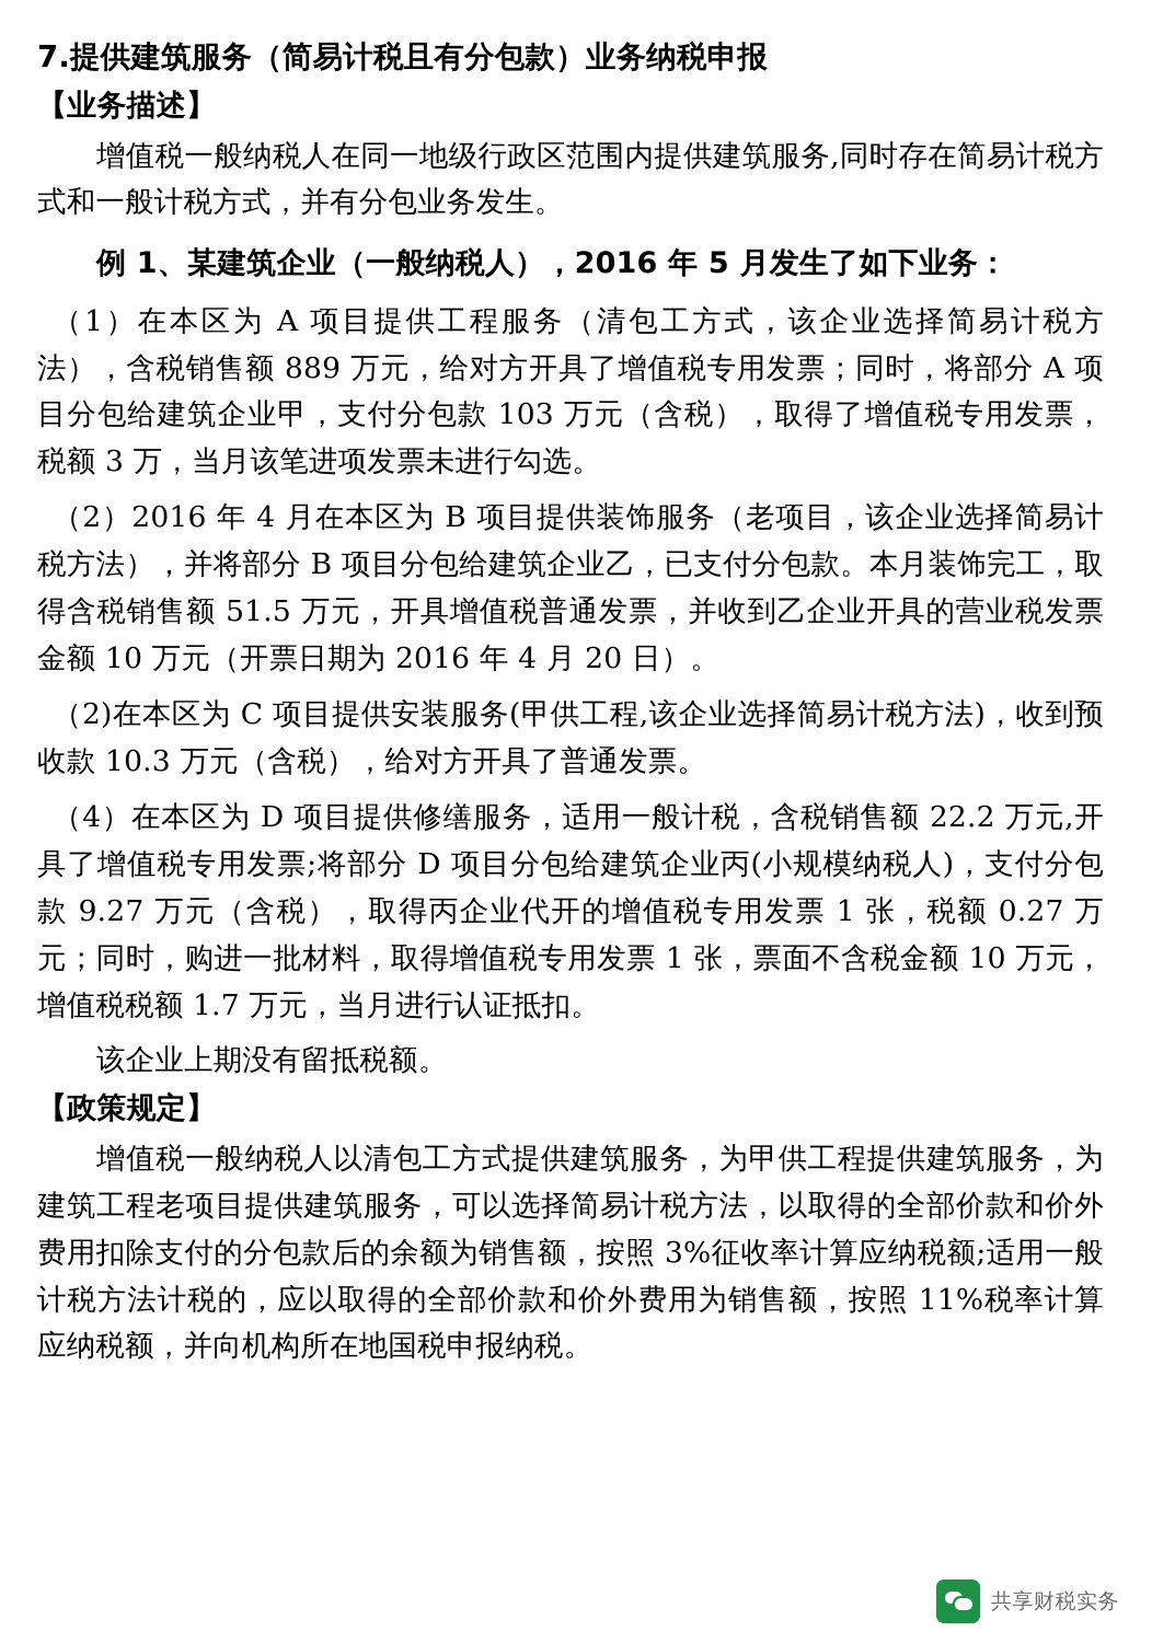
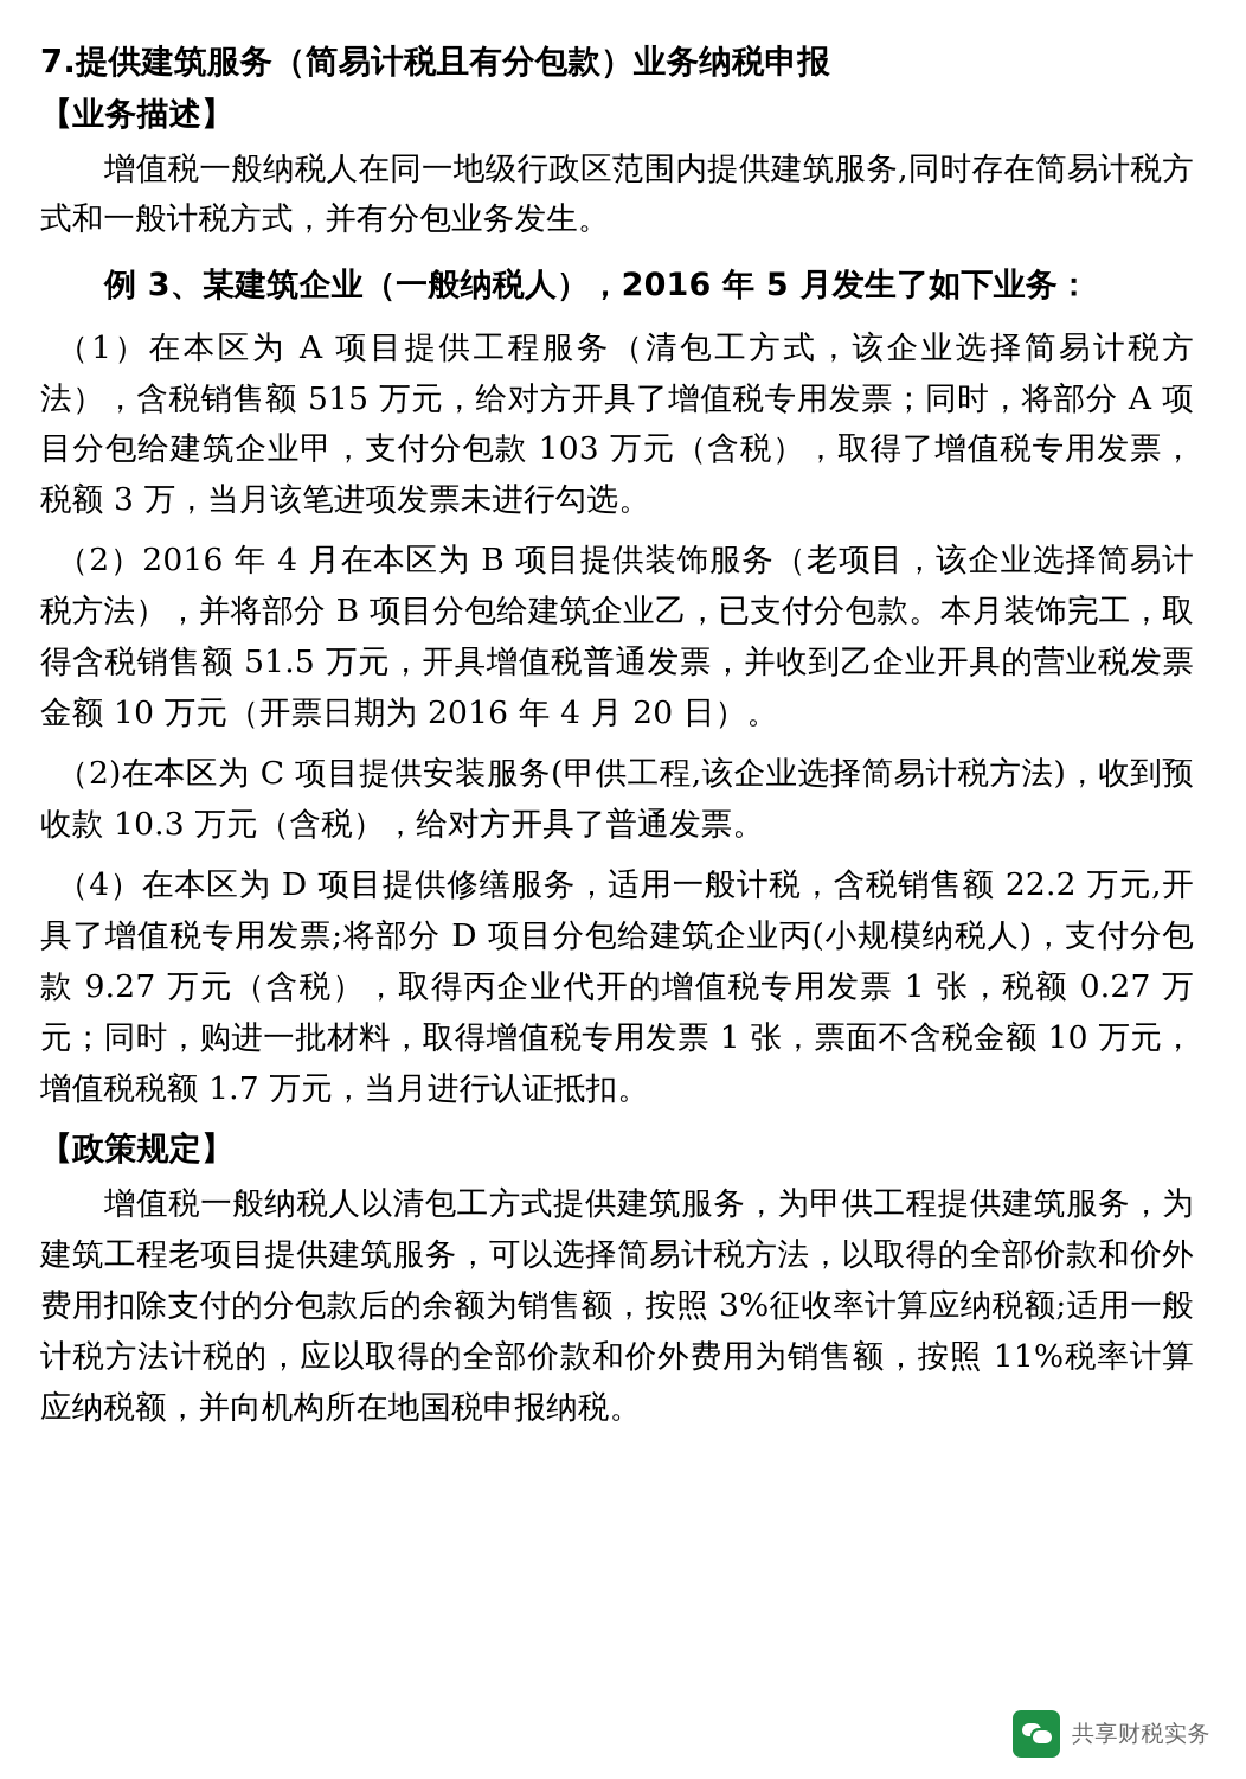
  7.提供建筑服务（简易计税且有分包款）业务纳税申报
  【业务描述】
  增值税一般纳税人在同一地级行政区范围内提供建筑服务,同时存在简易计税方式和一般计税方式，并有分包业务发生。
- 例 1、某建筑企业（一般纳税人），2016 年 5 月发生了如下业务：
+ 例 3、某建筑企业（一般纳税人），2016 年 5 月发生了如下业务：
- （1）在本区为 A 项目提供工程服务（清包工方式，该企业选择简易计税方法），含税销售额 889 万元，给对方开具了增值税专用发票；同时，将部分 A 项目分包给建筑企业甲，支付分包款 103 万元（含税），取得了增值税专用发票，税额 3 万，当月该笔进项发票未进行勾选。
+ （1）在本区为 A 项目提供工程服务（清包工方式，该企业选择简易计税方法），含税销售额 515 万元，给对方开具了增值税专用发票；同时，将部分 A 项目分包给建筑企业甲，支付分包款 103 万元（含税），取得了增值税专用发票，税额 3 万，当月该笔进项发票未进行勾选。
  （2）2016 年 4 月在本区为 B 项目提供装饰服务（老项目，该企业选择简易计税方法），并将部分 B 项目分包给建筑企业乙，已支付分包款。本月装饰完工，取得含税销售额 51.5 万元，开具增值税普通发票，并收到乙企业开具的营业税发票金额 10 万元（开票日期为 2016 年 4 月 20 日）。
  （2)在本区为 C 项目提供安装服务(甲供工程,该企业选择简易计税方法)，收到预收款 10.3 万元（含税），给对方开具了普通发票。
  （4）在本区为 D 项目提供修缮服务，适用一般计税，含税销售额 22.2 万元,开具了增值税专用发票;将部分 D 项目分包给建筑企业丙(小规模纳税人)，支付分包款 9.27 万元（含税），取得丙企业代开的增值税专用发票 1 张，税额 0.27 万元；同时，购进一批材料，取得增值税专用发票 1 张，票面不含税金额 10 万元，增值税税额 1.7 万元，当月进行认证抵扣。
- 该企业上期没有留抵税额。
  【政策规定】
  增值税一般纳税人以清包工方式提供建筑服务，为甲供工程提供建筑服务，为建筑工程老项目提供建筑服务，可以选择简易计税方法，以取得的全部价款和价外费用扣除支付的分包款后的余额为销售额，按照 3%征收率计算应纳税额;适用一般计税方法计税的，应以取得的全部价款和价外费用为销售额，按照 11%税率计算应纳税额，并向机构所在地国税申报纳税。
  共享财税实务
